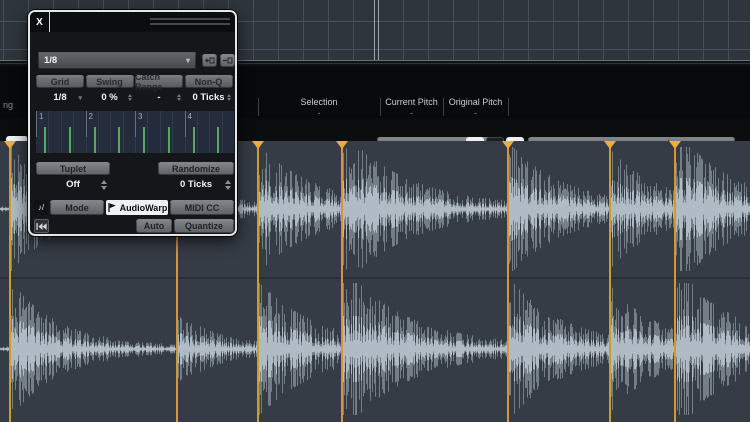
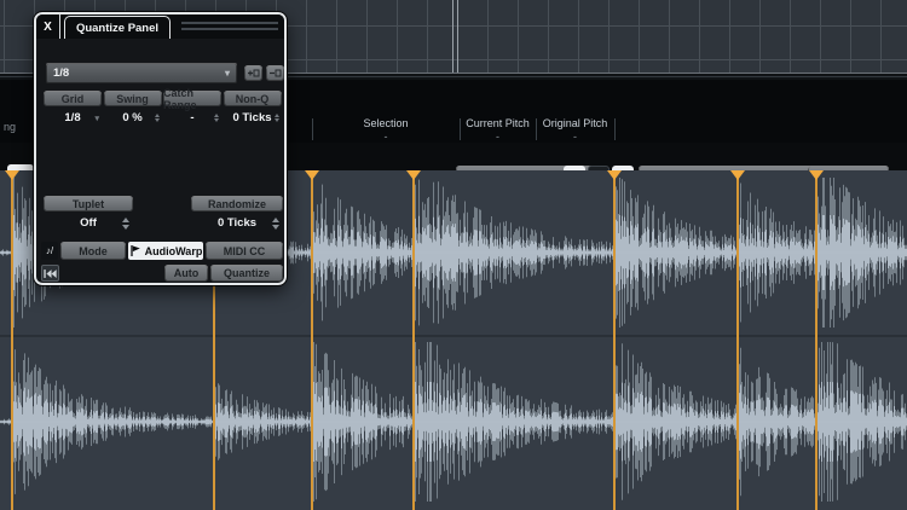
  ng
  Selection
  -
  Current Pitch
  -
  Original Pitch
  -
  X
+ Quantize Panel
  1/8
  Grid
  Swing
  Catch Range
  Non-Q
  1/8
  0 %
  -
  0 Ticks
- 1
- 2
- 3
- 4
  Tuplet
  Off
  Randomize
  0 Ticks
  ♪/
  Mode
  AudioWarp
  MIDI CC
  Auto
  Quantize
